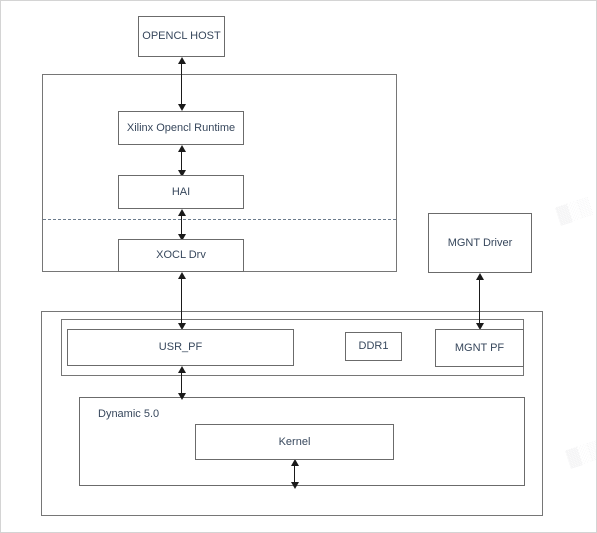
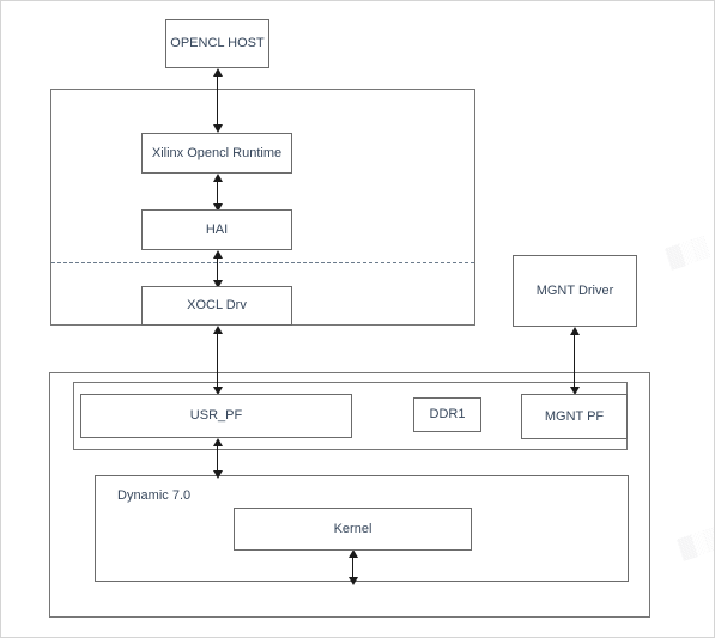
  OPENCL HOST
  Xilinx Opencl Runtime
  HAI
  XOCL Drv
  MGNT Driver
  USR_PF
  DDR1
  MGNT PF
- Dynamic 5.0
+ Dynamic 7.0
  Kernel
